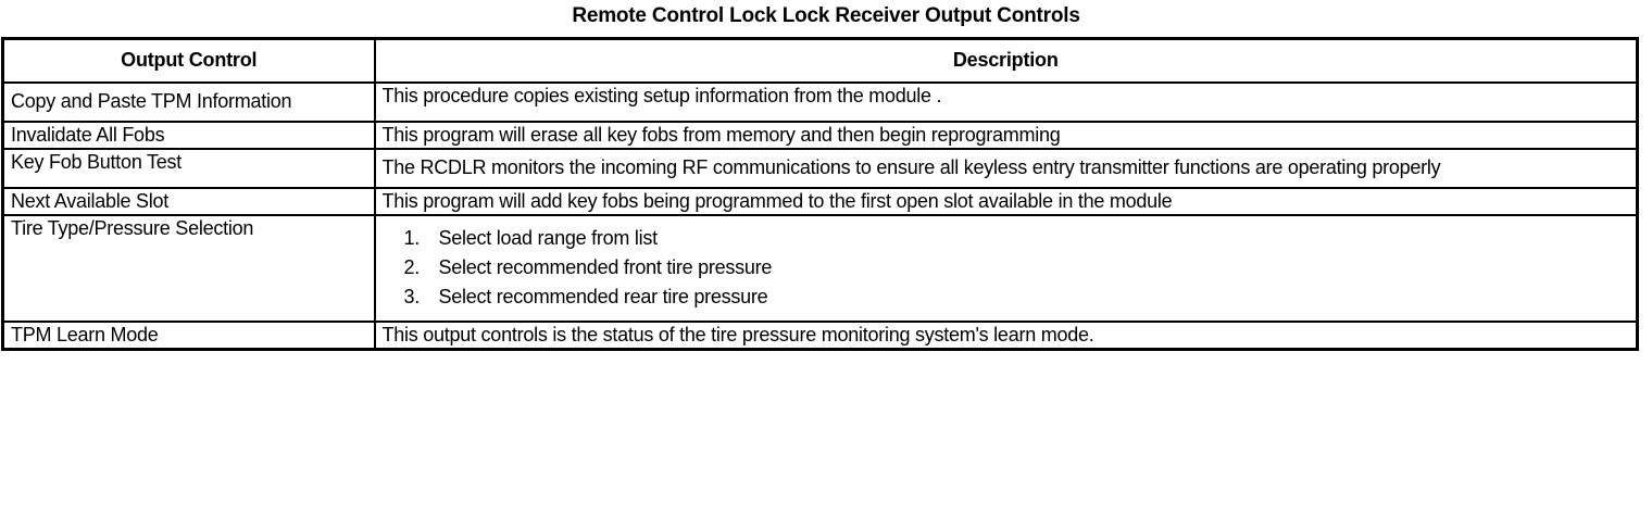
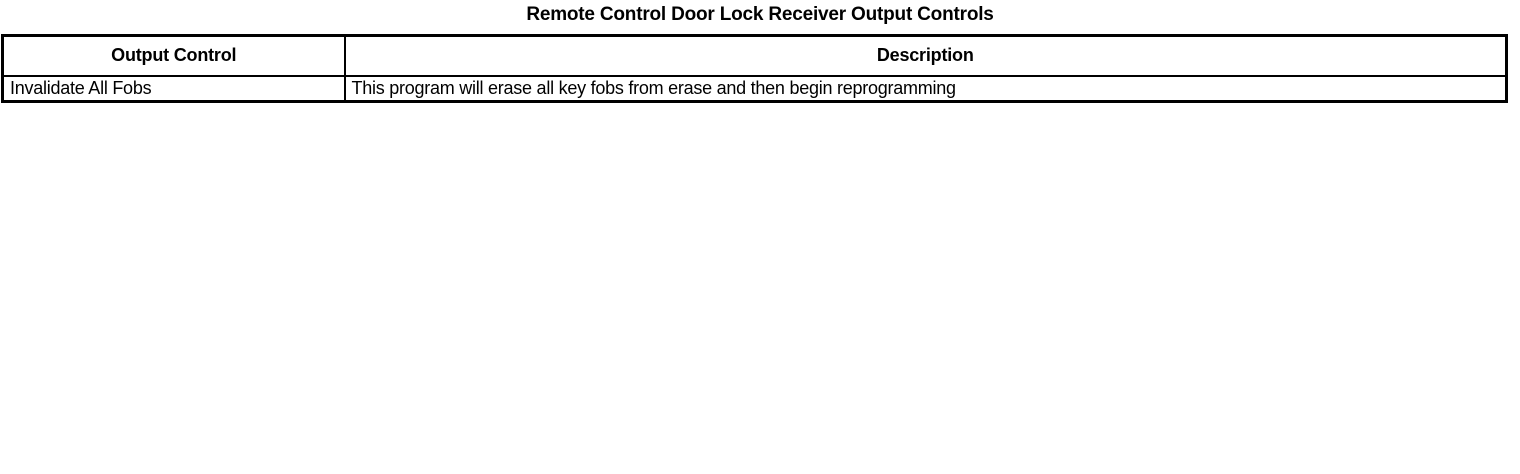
- Remote Control Lock Lock Receiver Output Controls
+ Remote Control Door Lock Receiver Output Controls
  Output Control	Description
- Copy and Paste TPM Information	This procedure copies existing setup information from the module .
- Invalidate All Fobs	This program will erase all key fobs from memory and then begin reprogramming
+ Invalidate All Fobs	This program will erase all key fobs from erase and then begin reprogramming
- Key Fob Button Test	The RCDLR monitors the incoming RF communications to ensure all keyless entry transmitter functions are operating properly
- Next Available Slot	This program will add key fobs being programmed to the first open slot available in the module
- Tire Type/Pressure Selection	1. Select load range from list 2. Select recommended front tire pressure 3. Select recommended rear tire pressure
- TPM Learn Mode	This output controls is the status of the tire pressure monitoring system's learn mode.
